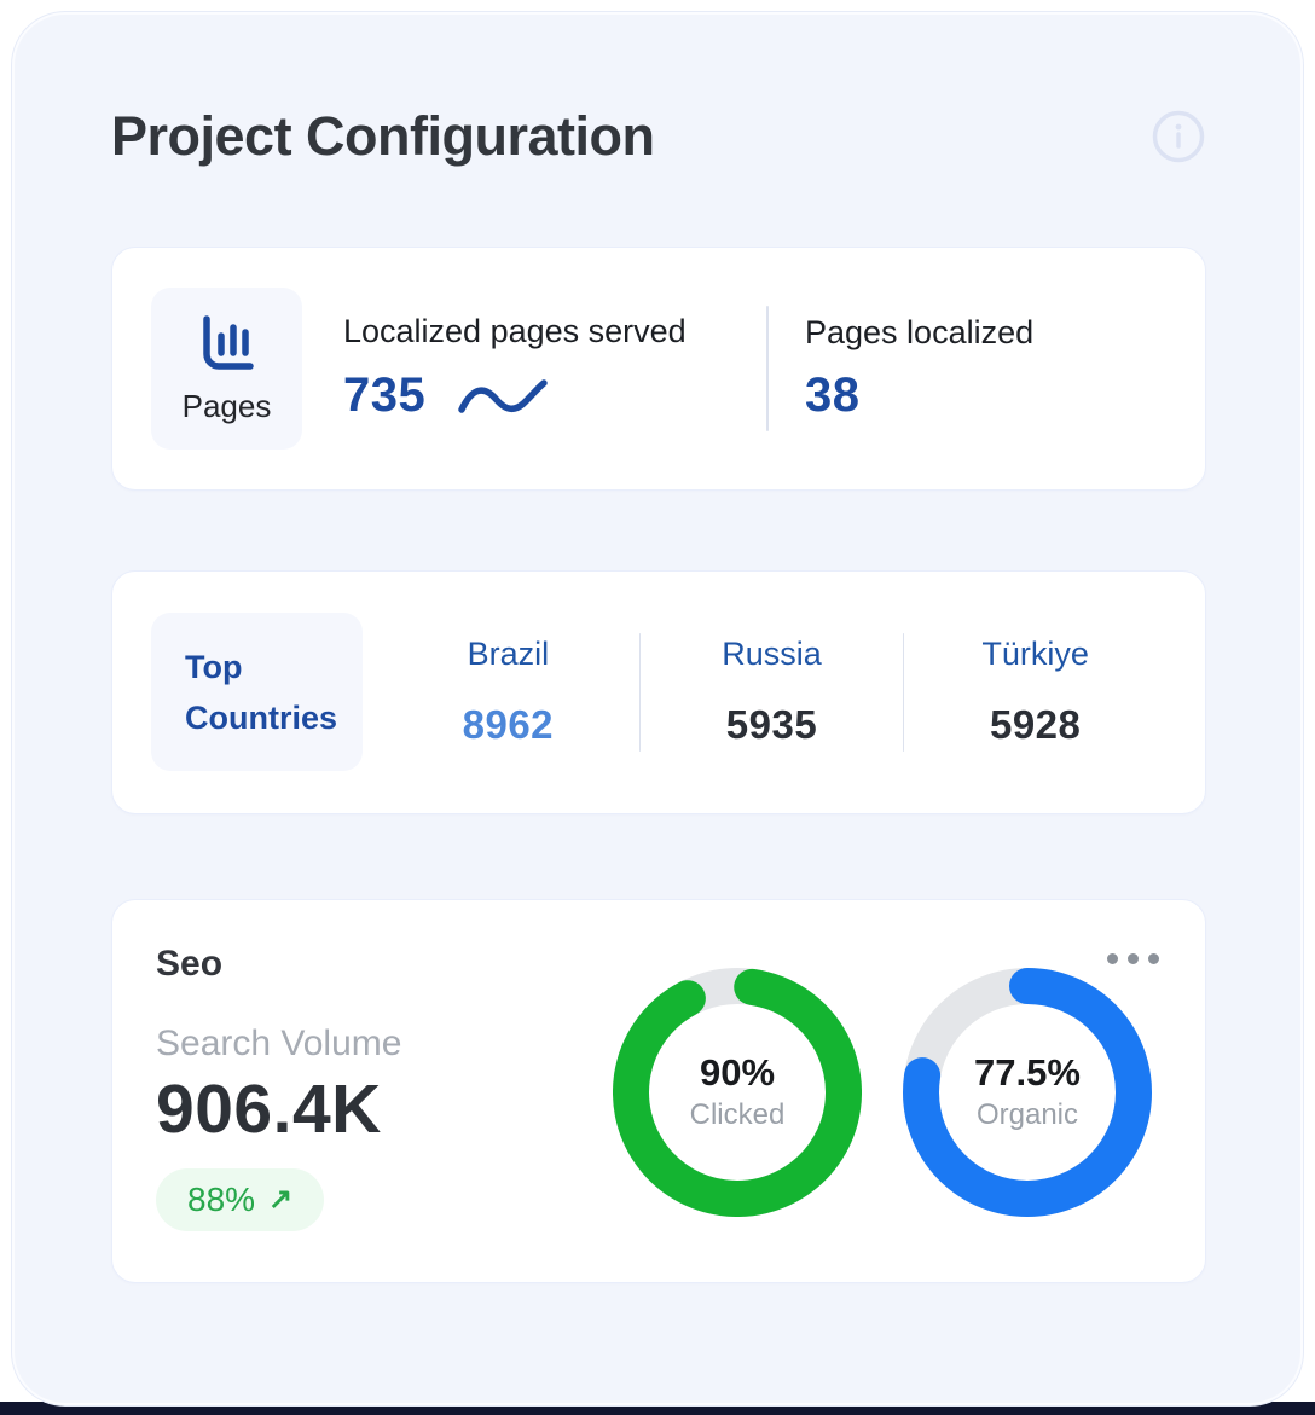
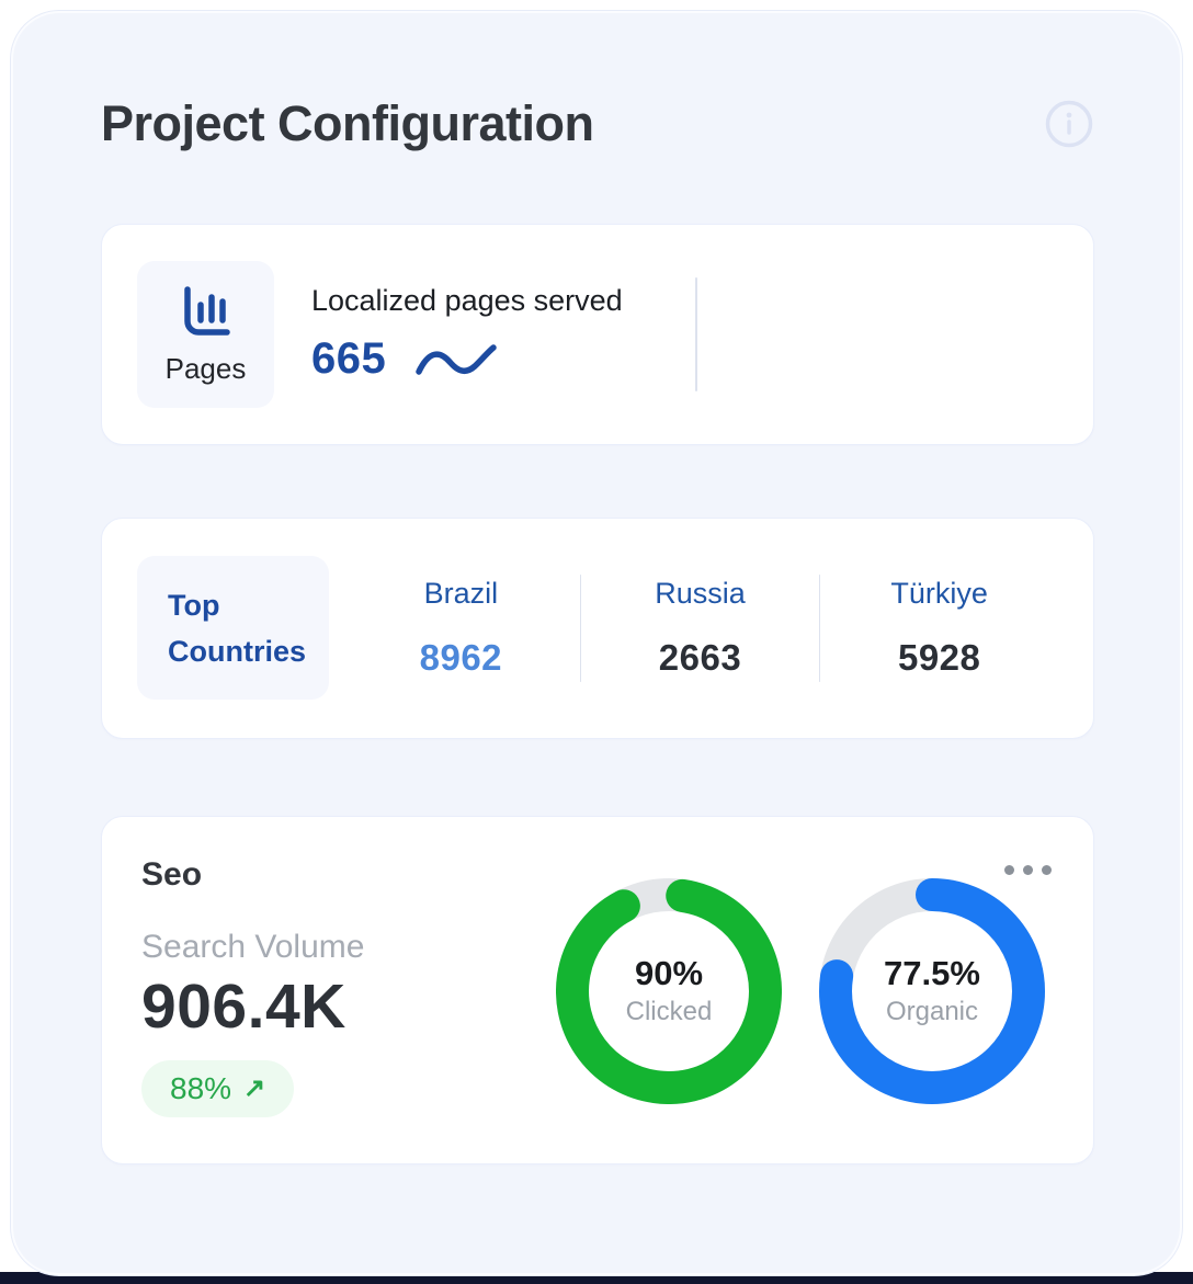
  Project Configuration
  Pages
  Localized pages served
- 735
+ 665
- Pages localized
- 38
  Top Countries
  Brazil
  8962
  Russia
- 5935
+ 2663
  Türkiye
  5928
  Seo
  Search Volume
  906.4K
  88%
  ↗
  90%
  Clicked
  77.5%
  Organic
